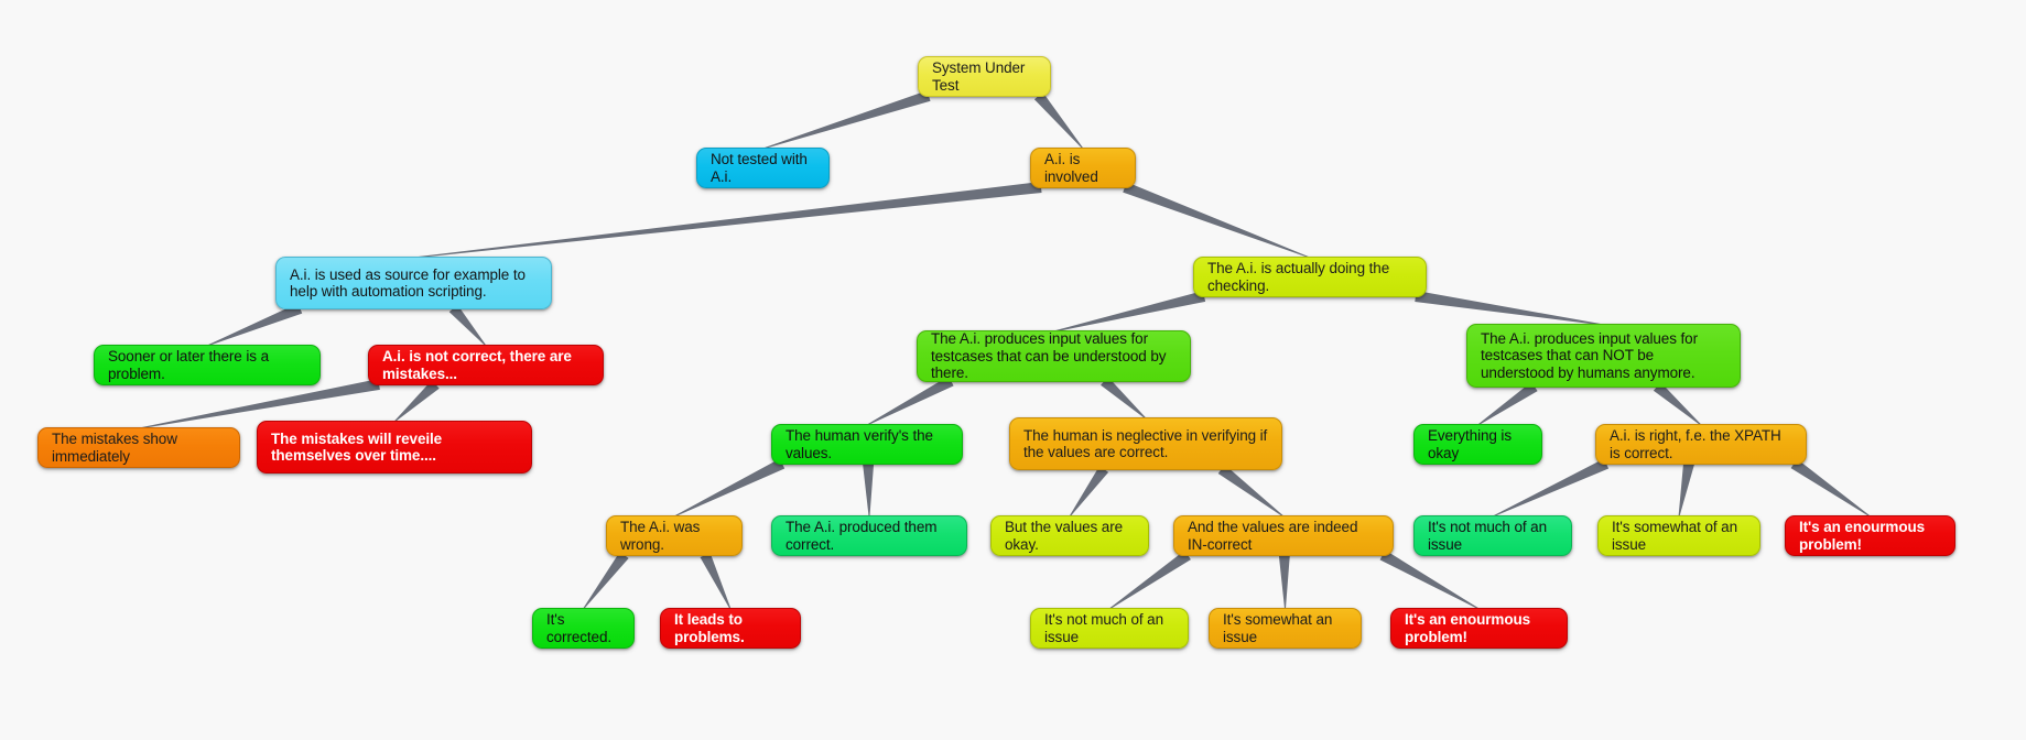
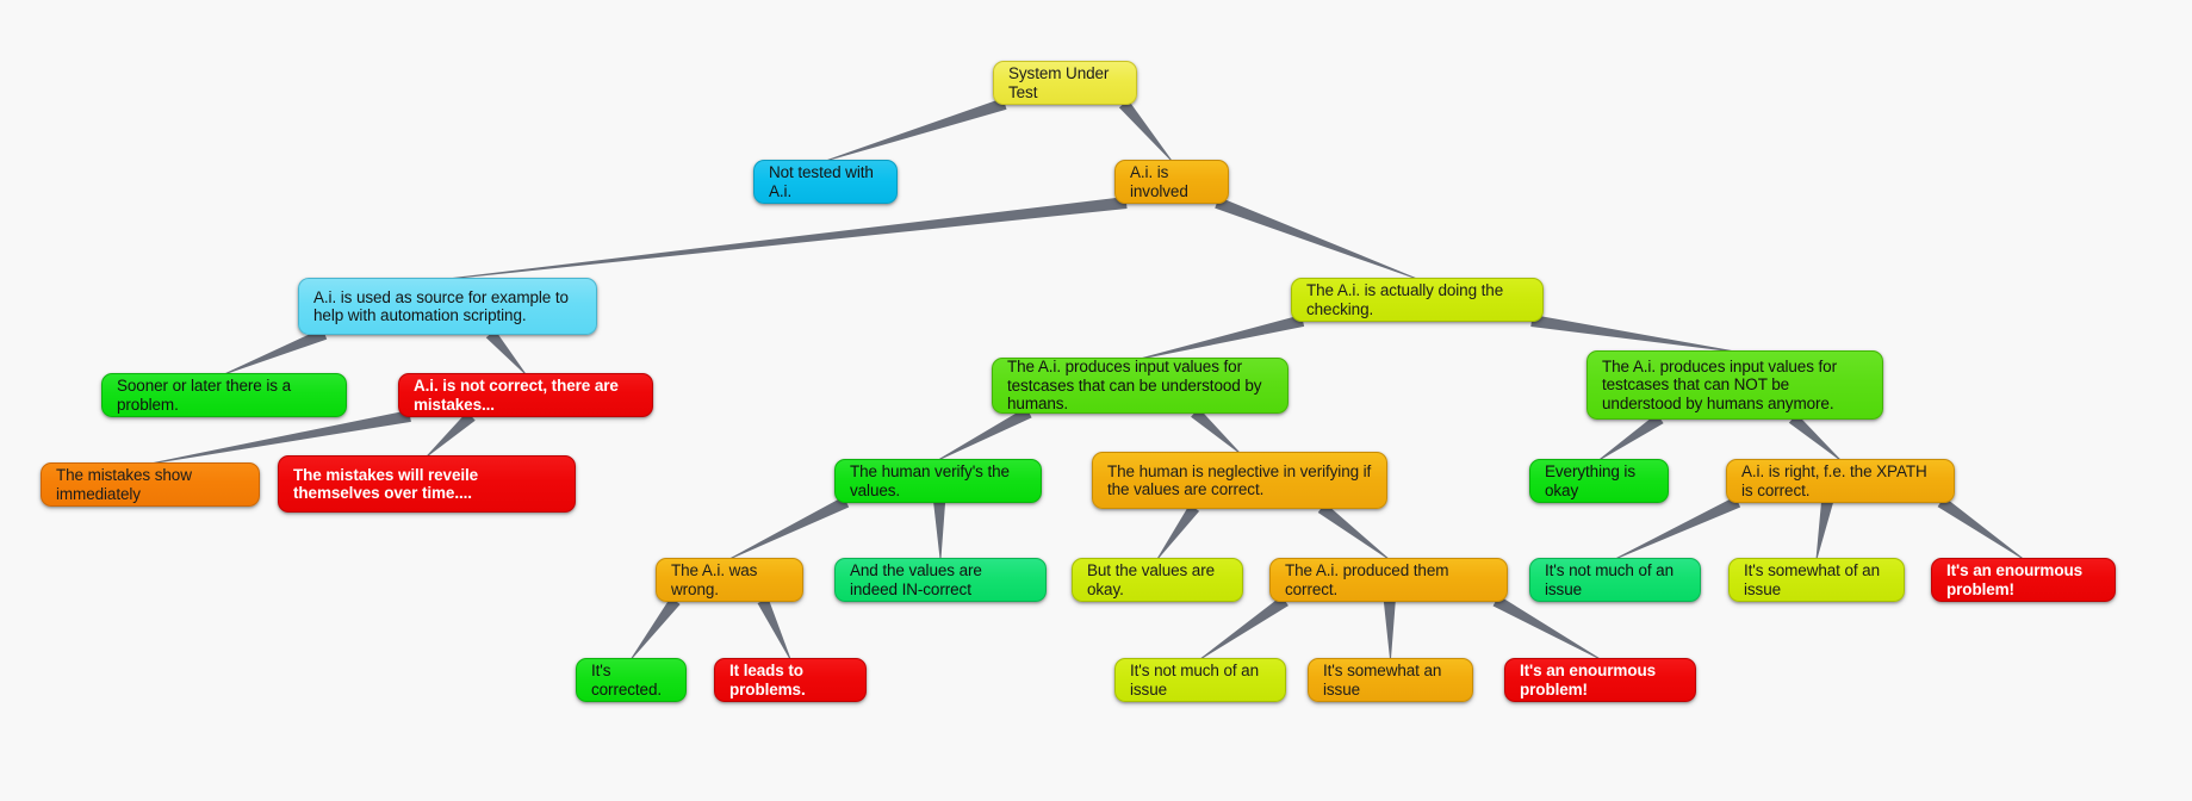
  System Under Test
  Not tested with A.i.
  A.i. is involved
  A.i. is used as source for example to help with automation scripting.
  The A.i. is actually doing the checking.
  Sooner or later there is a problem.
  A.i. is not correct, there are mistakes...
- The A.i. produces input values for testcases that can be understood by there.
+ The A.i. produces input values for testcases that can be understood by humans.
  The A.i. produces input values for testcases that can NOT be understood by humans anymore.
  The mistakes show immediately
  The mistakes will reveile themselves over time....
  The human verify's the values.
  The human is neglective in verifying if the values are correct.
  Everything is okay
  A.i. is right, f.e. the XPATH is correct.
  The A.i. was wrong.
- The A.i. produced them correct.
+ And the values are indeed IN-correct
  But the values are okay.
- And the values are indeed IN-correct
+ The A.i. produced them correct.
  It's not much of an issue
  It's somewhat of an issue
  It's an enourmous problem!
  It's corrected.
  It leads to problems.
  It's not much of an issue
  It's somewhat an issue
  It's an enourmous problem!
